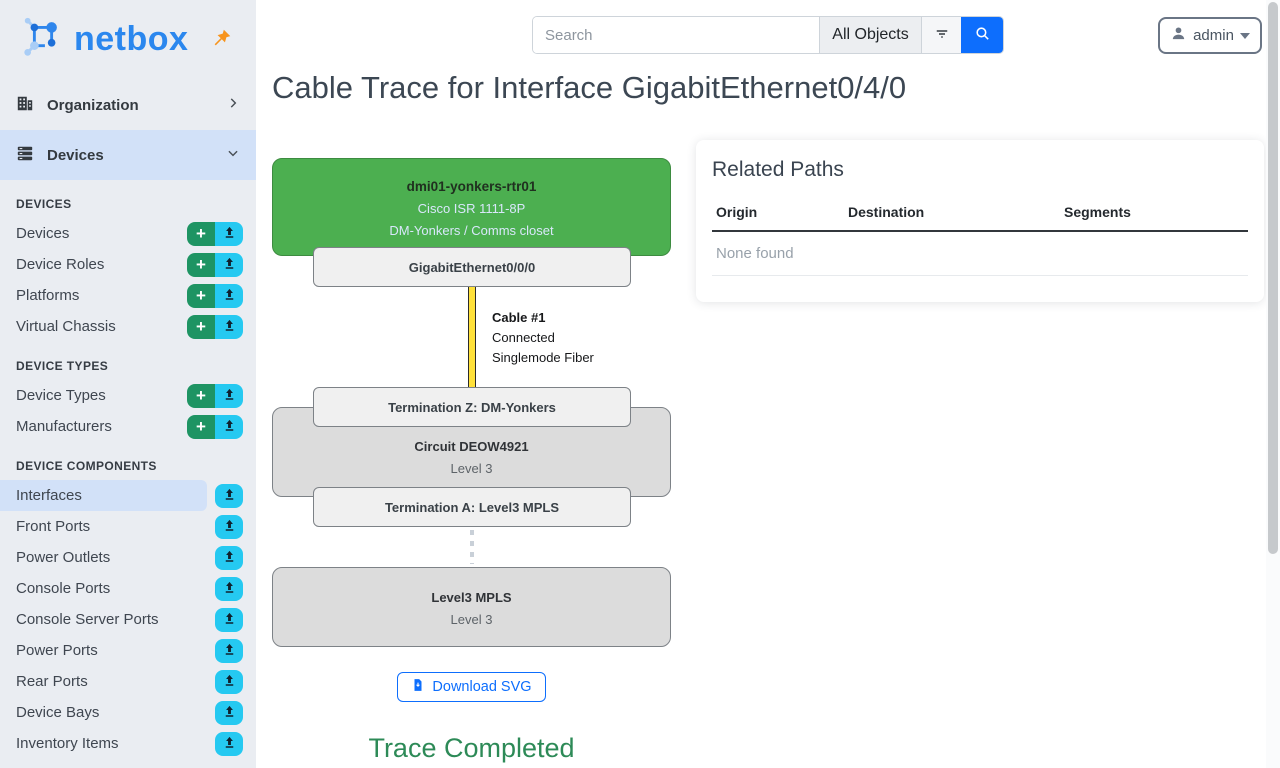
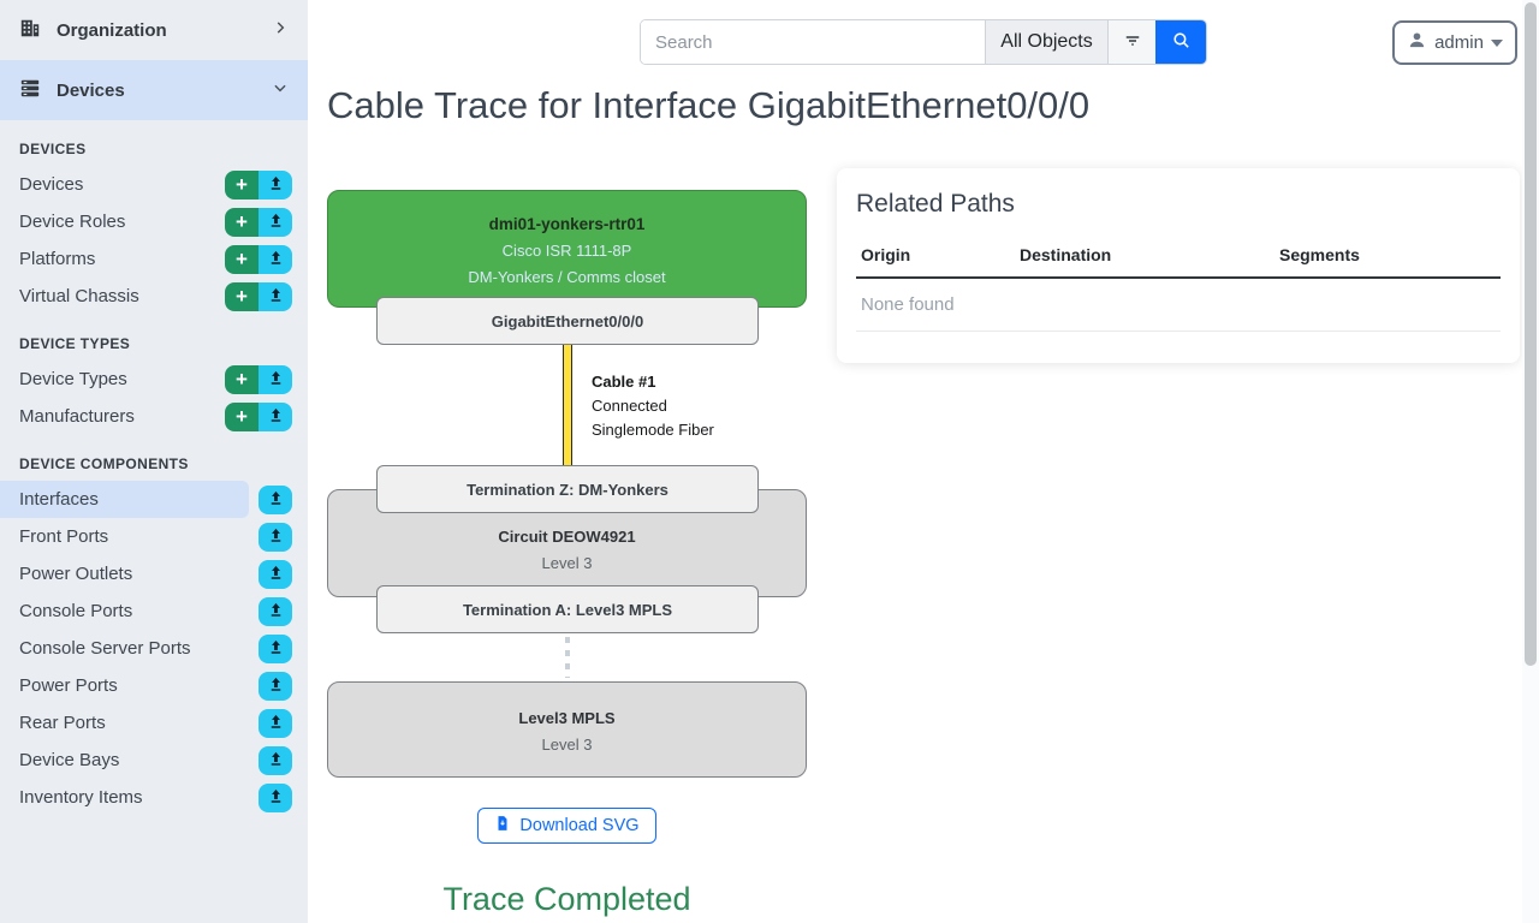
- netbox
  Organization
  Devices
  DEVICES
  Devices
  +
  Device Roles
  +
  Platforms
  +
  Virtual Chassis
  +
  DEVICE TYPES
  Device Types
  +
  Manufacturers
  +
  DEVICE COMPONENTS
  Interfaces
  Front Ports
  Power Outlets
  Console Ports
  Console Server Ports
  Power Ports
  Rear Ports
  Device Bays
  Inventory Items
  Search
  All Objects
  admin
- Cable Trace for Interface GigabitEthernet0/4/0
+ Cable Trace for Interface GigabitEthernet0/0/0
  dmi01-yonkers-rtr01
  Cisco ISR 1111-8P
  DM-Yonkers / Comms closet
  GigabitEthernet0/0/0
  Cable #1
  Connected
  Singlemode Fiber
  Termination Z: DM-Yonkers
  Circuit DEOW4921
  Level 3
  Termination A: Level3 MPLS
  Level3 MPLS
  Level 3
  Download SVG
  Trace Completed
  Related Paths
  Origin	Destination	Segments
  None found
